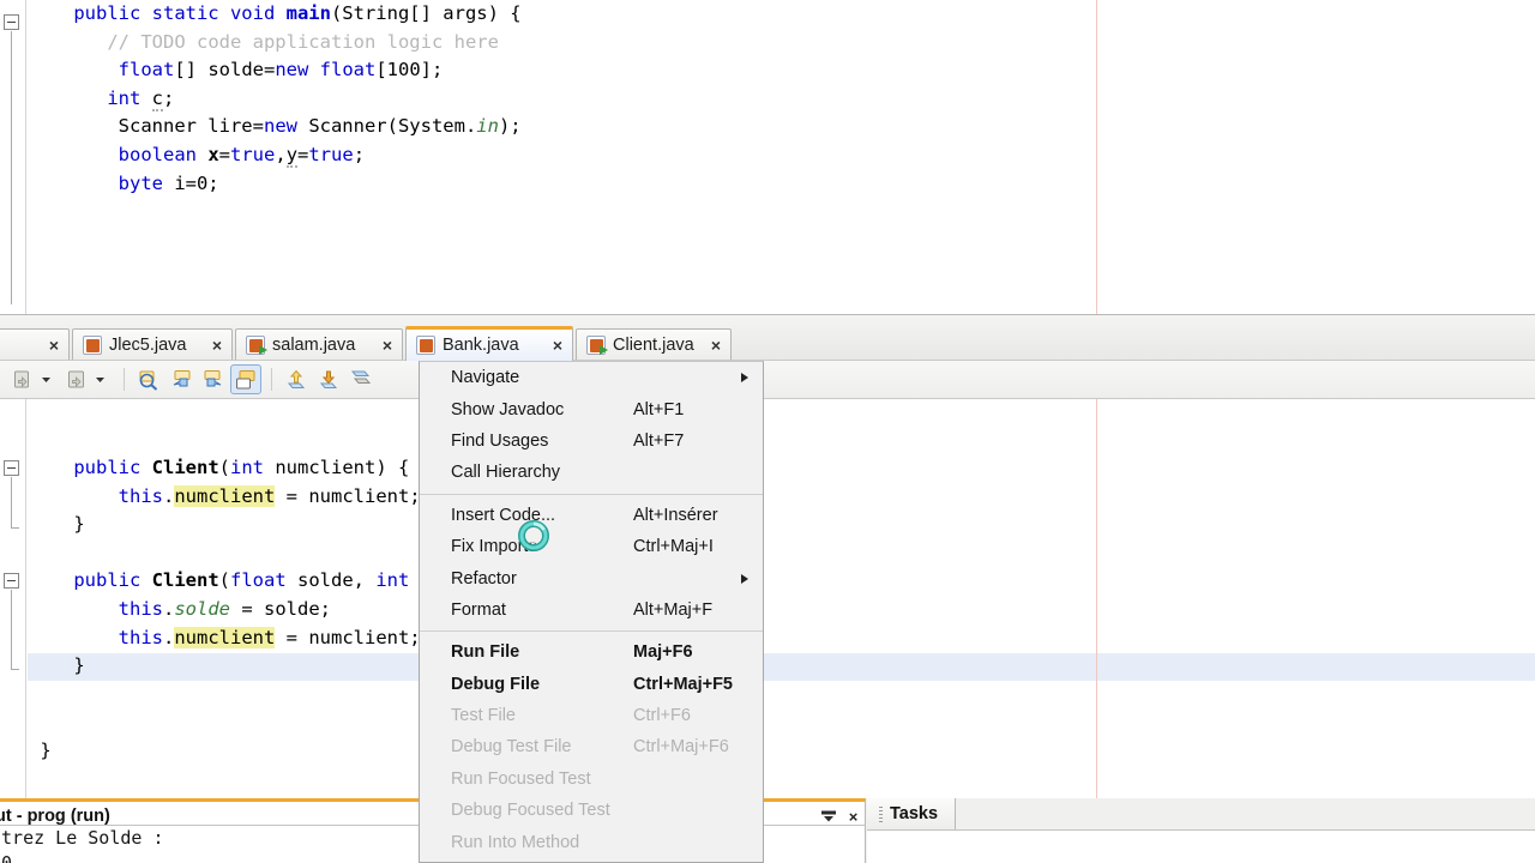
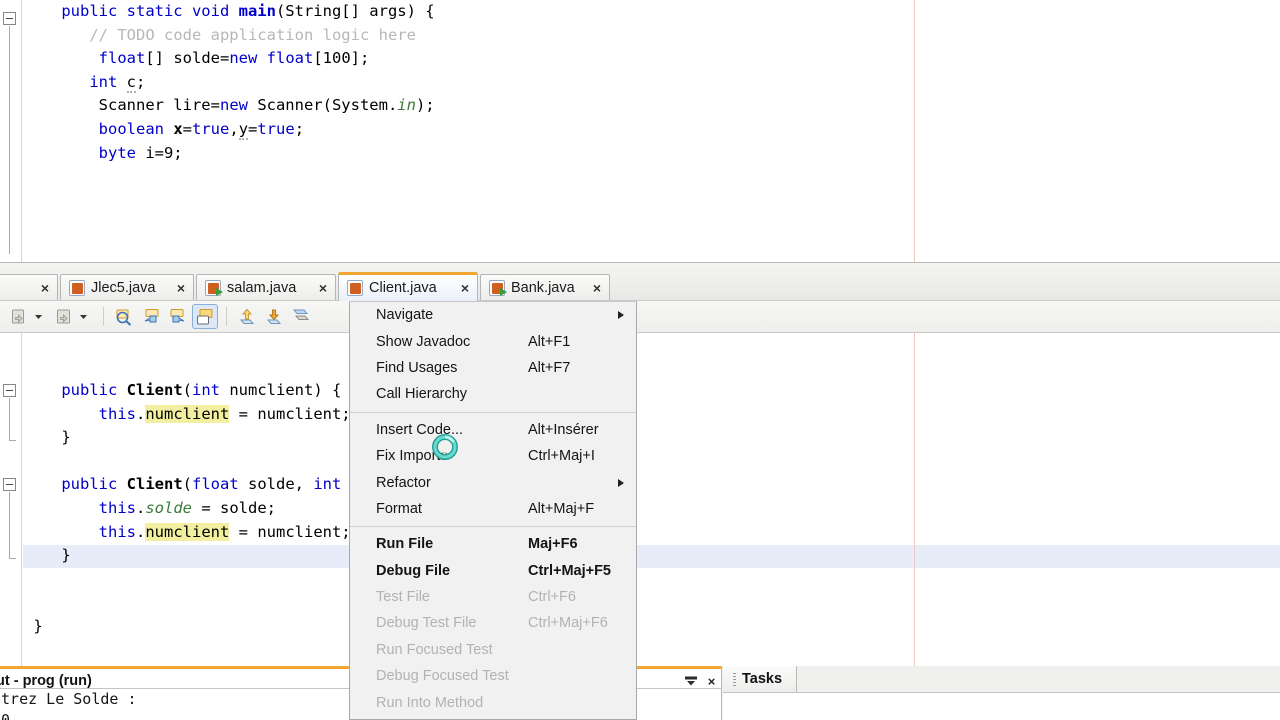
  public static void main(String[] args) {
  // TODO code application logic here
  float[] solde=new float[100];
  int c;
  Scanner lire=new Scanner(System.in);
  boolean x=true,y=true;
- byte i=0;
+ byte i=9;
  ×
  Jlec5.java
  ×
  salam.java
  ×
- Bank.java
+ Client.java
  ×
- Client.java
+ Bank.java
  ×
  public Client(int numclient) {
  this.numclient = numclient;
  }
  public Client(float solde, int
  this.solde = solde;
  this.numclient = numclient;
  }
  }
  ut - prog (run)
  ×
  Tasks
  trez Le Solde :
  Navigate
  Show Javadoc
  Alt+F1
  Find Usages
  Alt+F7
  Call Hierarchy
  Insert Code...
  Alt+Insérer
  Fix Impor
  Ctrl+Maj+I
  Refactor
  Format
  Alt+Maj+F
  Run File
  Maj+F6
  Debug File
  Ctrl+Maj+F5
  Test File
  Ctrl+F6
  Debug Test File
  Ctrl+Maj+F6
  Run Focused Test
  Debug Focused Test
  Run Into Method
